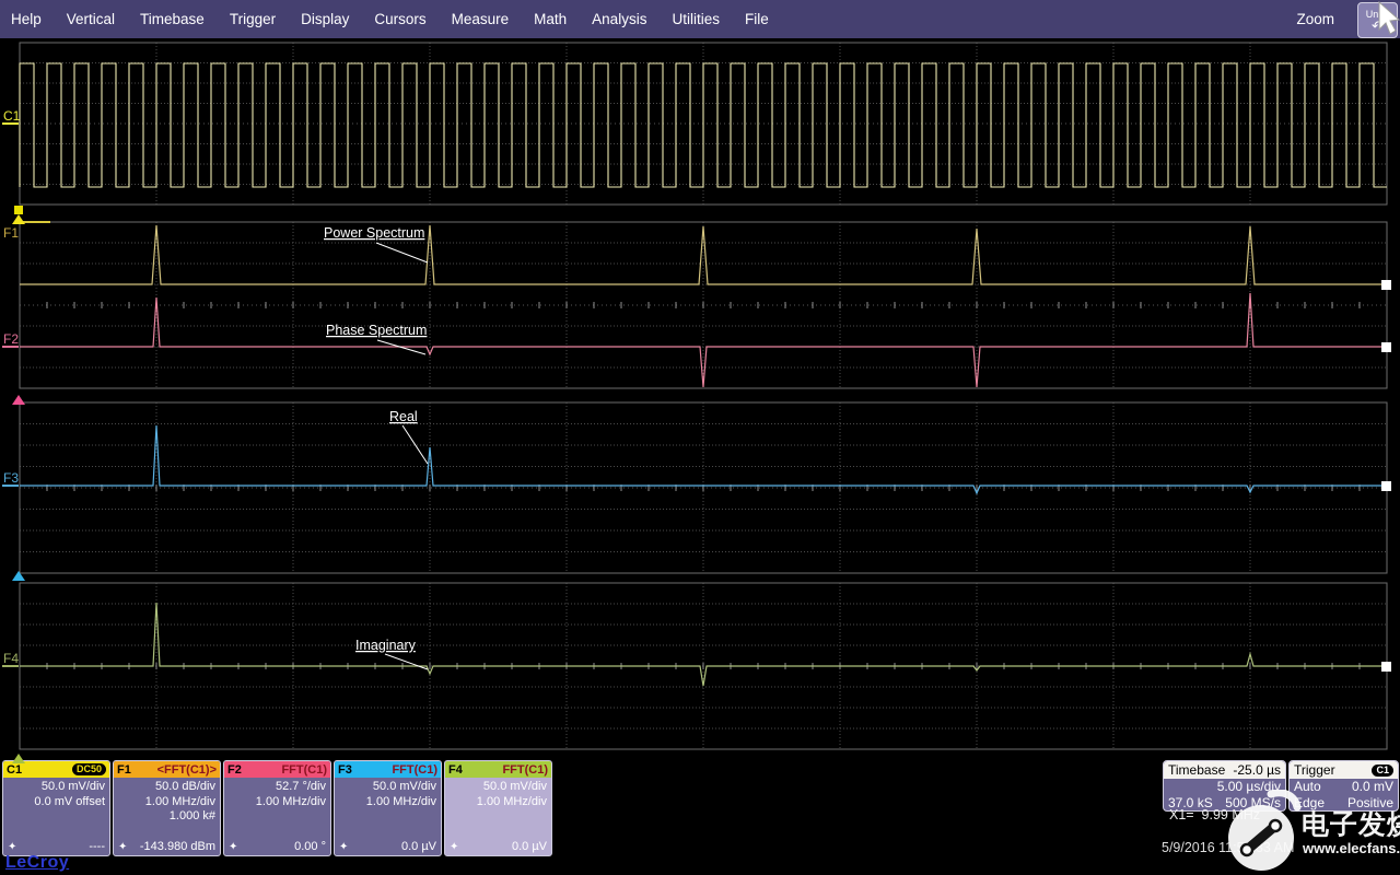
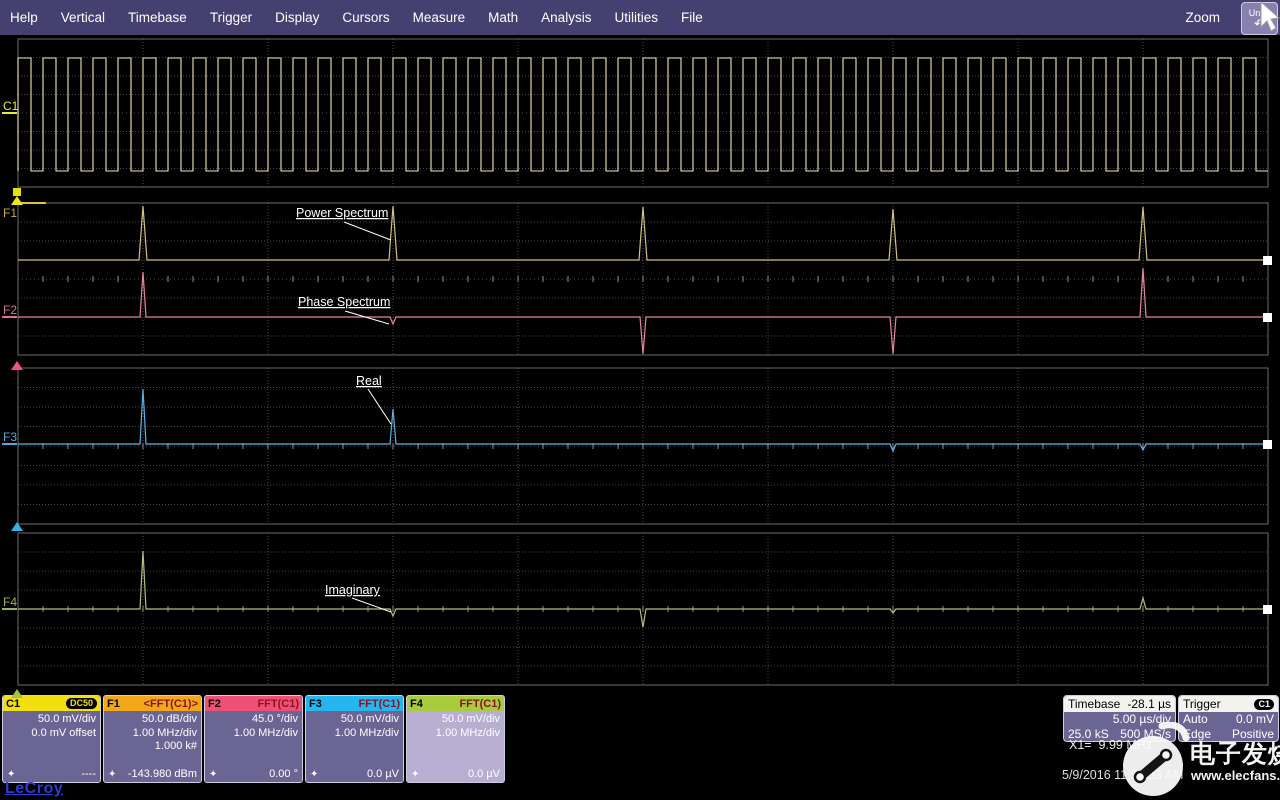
  C1
  F1
  F2
  F3
  F4
  Power Spectrum
  Phase Spectrum
  Real
  Imaginary
  Help
  Vertical
  Timebase
  Trigger
  Display
  Cursors
  Measure
  Math
  Analysis
  Utilities
  File
  Zoom
  ↶
  C1
  DC50
  50.0 mV/div
  0.0 mV offset
  ✦
  ----
  F1
  <FFT(C1)>
  50.0 dB/div
  1.00 MHz/div
  1.000 k#
  ✦
  -143.980 dBm
  F2
  FFT(C1)
- 52.7 °/div
+ 45.0 °/div
  1.00 MHz/div
  ✦
  0.00 °
  F3
  FFT(C1)
  50.0 mV/div
  1.00 MHz/div
  ✦
  0.0 µV
  F4
  FFT(C1)
  50.0 mV/div
  1.00 MHz/div
  ✦
  0.0 µV
  Timebase
- -25.0 µs
+ -28.1 µs
  5.00 µs/div
- 37.0 kS
+ 25.0 kS
  500 MS/s
  Trigger
  C1
  Auto
  0.0 mV
  dge
  Positive
  X1= 9.99 M
  LeCroy
  www.elecfans.
